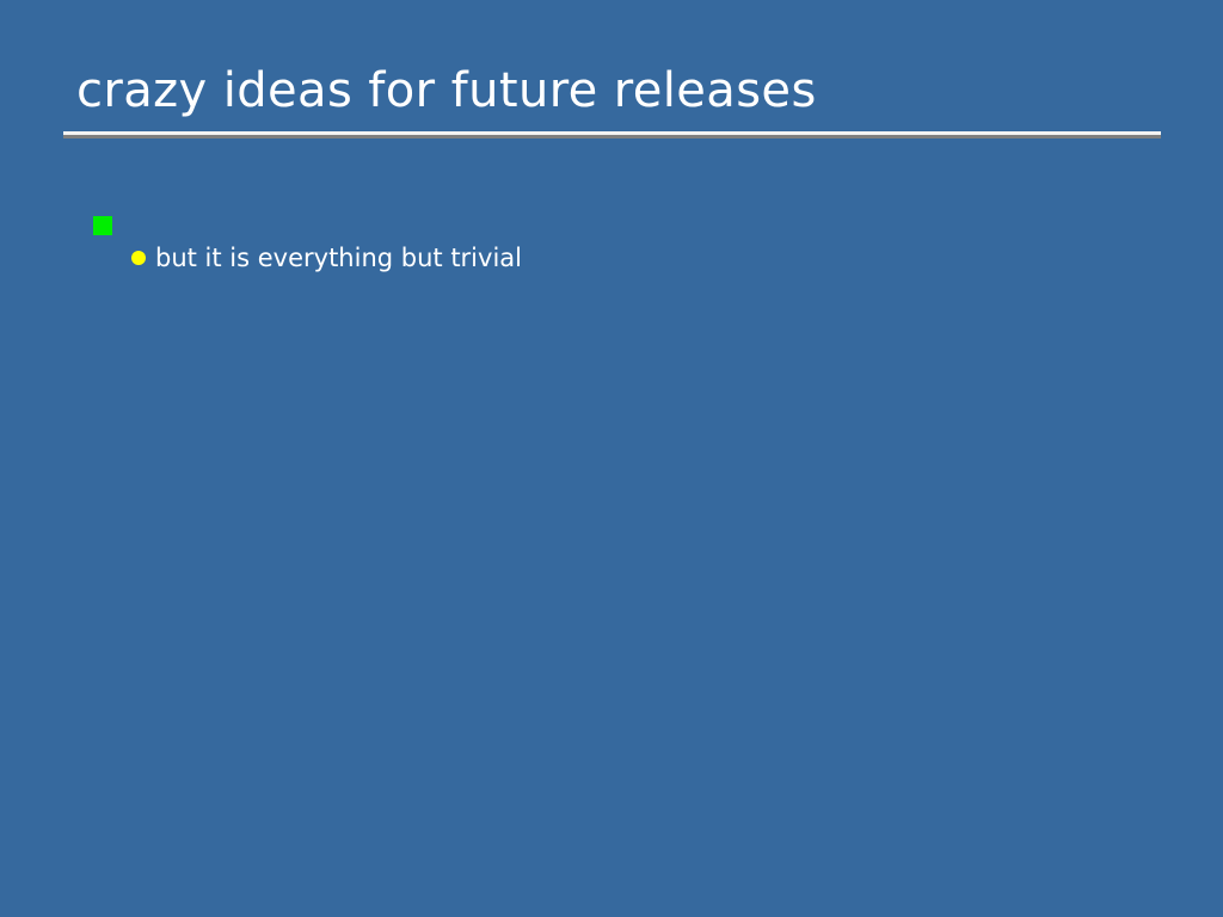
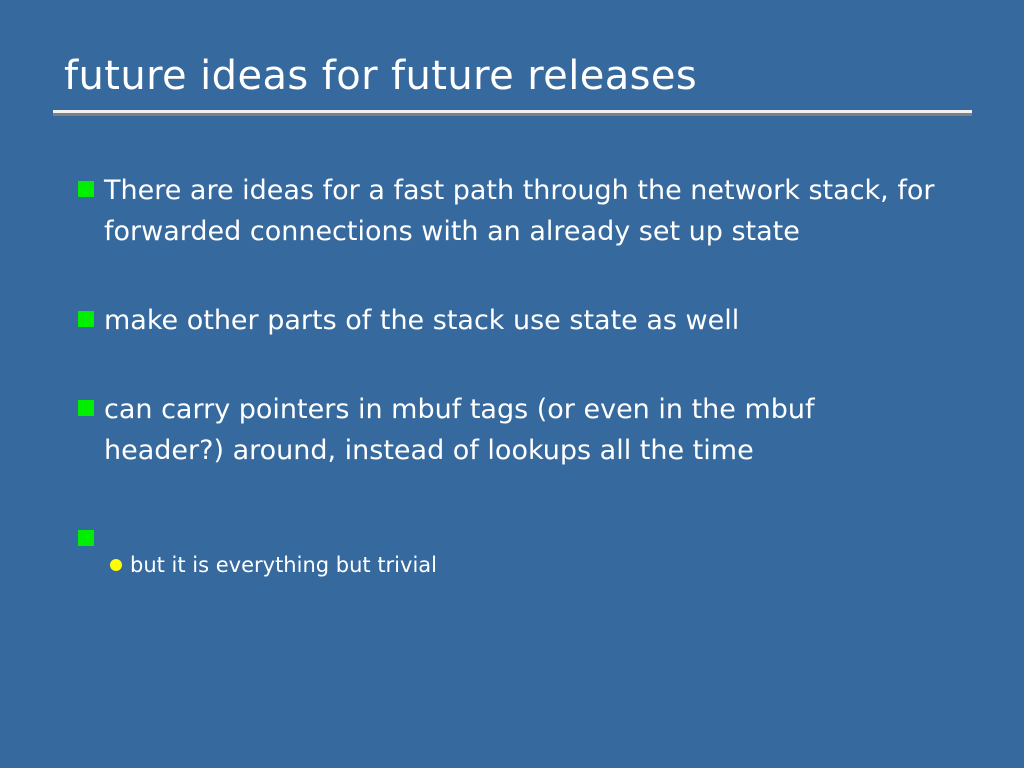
- crazy ideas for future releases
+ future ideas for future releases
+ There are ideas for a fast path through the network stack, for forwarded connections with an already set up state
+ make other parts of the stack use state as well
+ can carry pointers in mbuf tags (or even in the mbuf header?) around, instead of lookups all the time
  but it is everything but trivial
